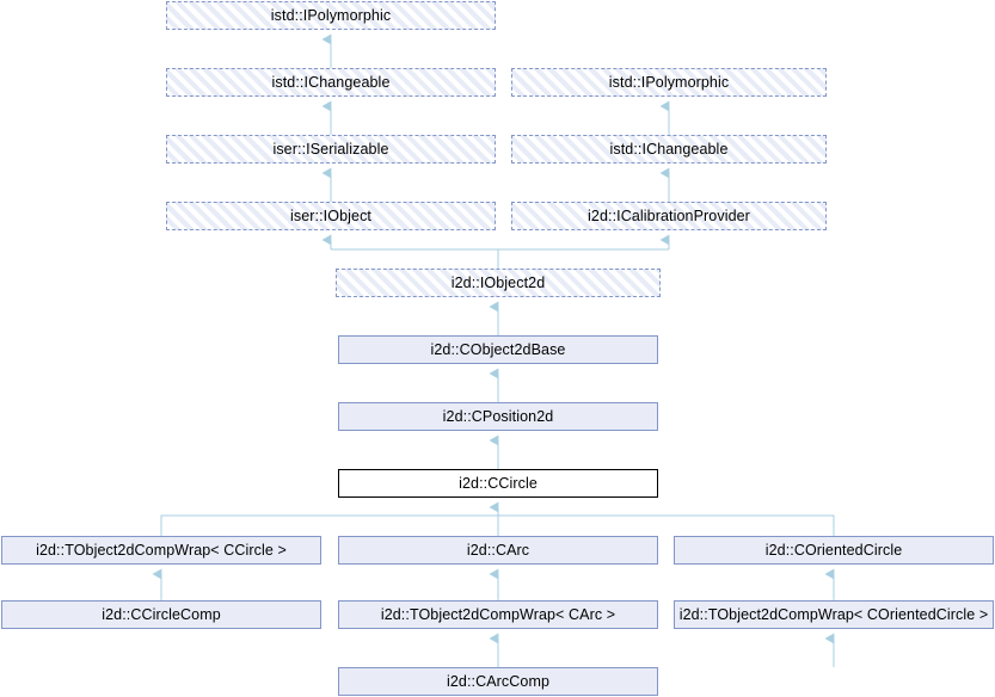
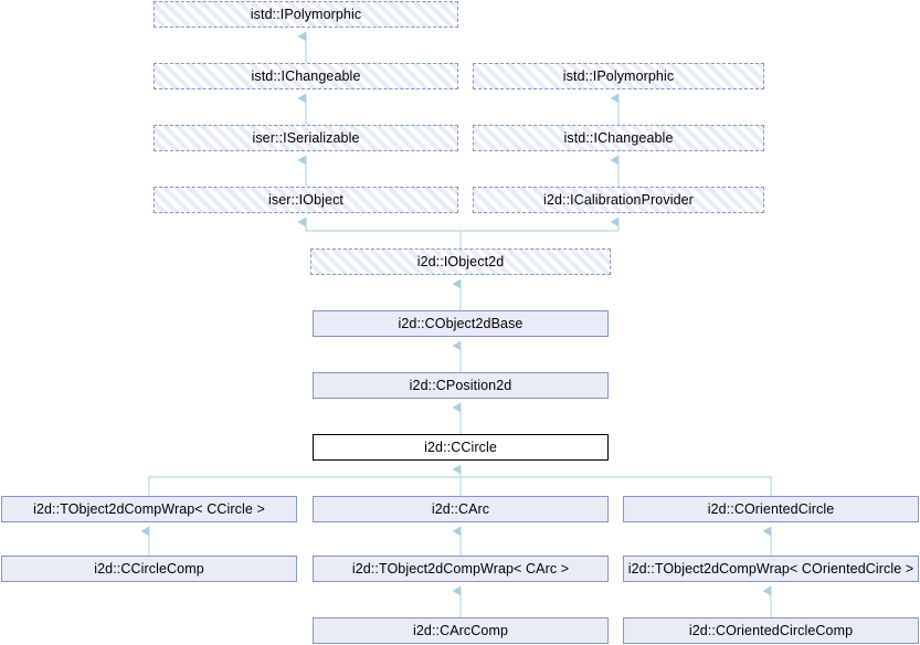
  istd::IPolymorphic
  istd::IChangeable
  istd::IPolymorphic
  iser::ISerializable
  istd::IChangeable
  iser::IObject
  i2d::ICalibrationProvider
  i2d::IObject2d
  i2d::CObject2dBase
  i2d::CPosition2d
  i2d::CCircle
  i2d::TObject2dCompWrap< CCircle >
  i2d::CArc
  i2d::COrientedCircle
  i2d::CCircleComp
  i2d::TObject2dCompWrap< CArc >
  i2d::TObject2dCompWrap< COrientedCircle >
  i2d::CArcComp
+ i2d::COrientedCircleComp
